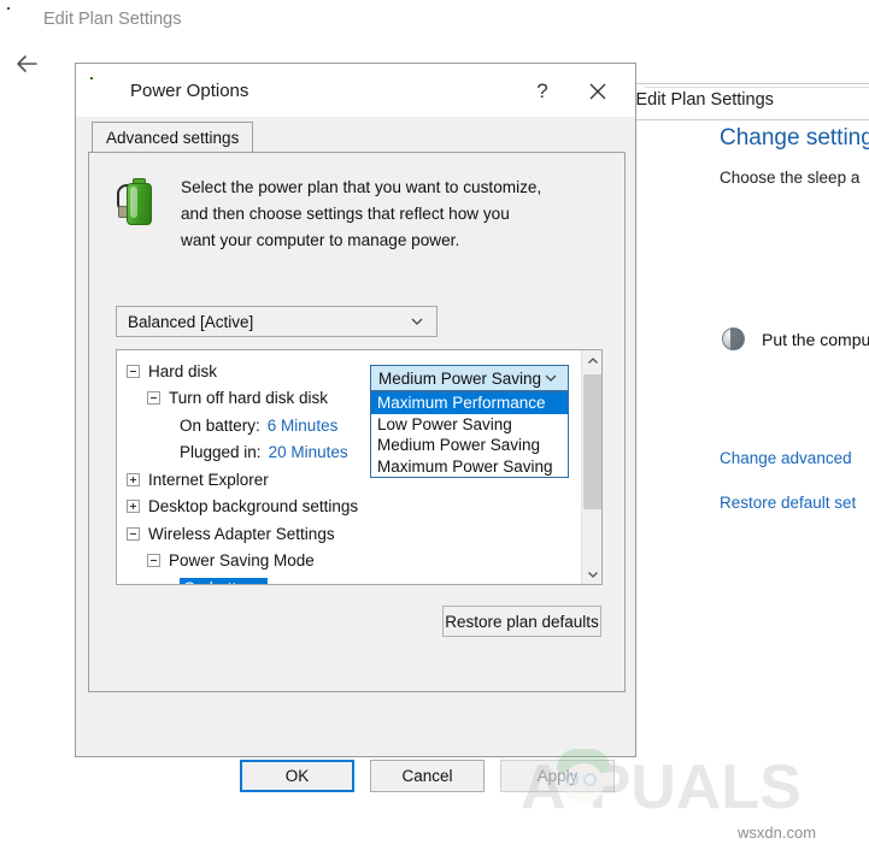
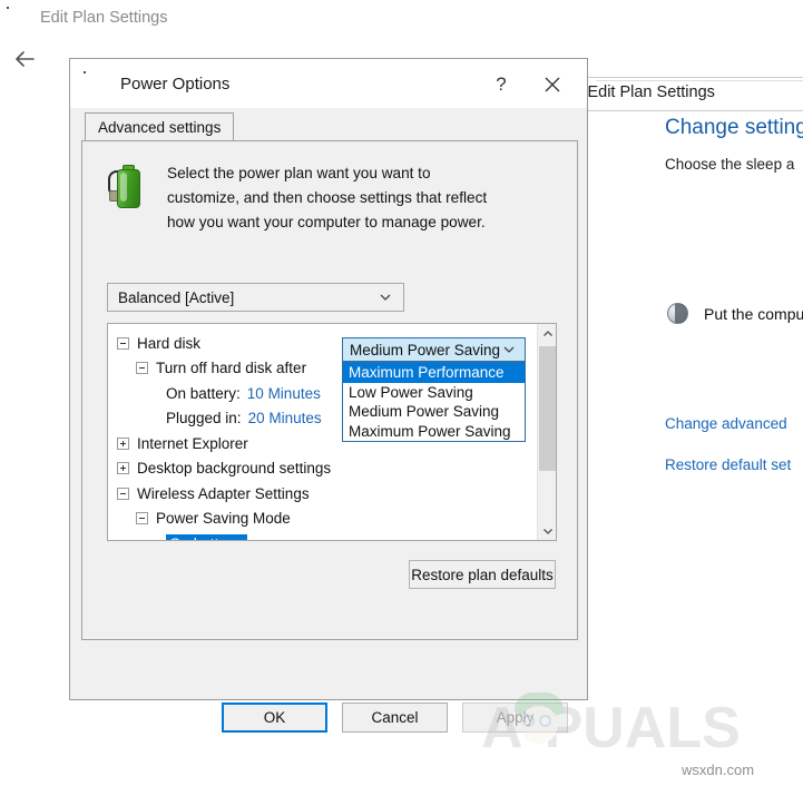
  Edit Plan Settings
  Edit Plan Settings
  Change setting
  Choose the sleep a
  Put the compu
  Change advanced
  Restore default set
  Power Options
  ?
  Advanced settings
- Select the power plan that you want to customize, and then choose settings that reflect how you want your computer to manage power.
+ Select the power plan want you want to customize, and then choose settings that reflect how you want your computer to manage power.
  Balanced [Active]
  Hard disk
- Turn off hard disk disk
+ Turn off hard disk after
  On battery:
- 6 Minutes
+ 10 Minutes
  Plugged in:
  20 Minutes
  Internet Explorer
  Desktop background settings
  Wireless Adapter Settings
  Power Saving Mode
  Medium Power Saving
  Maximum Performance
  Low Power Saving
  Medium Power Saving
  Maximum Power Saving
  Restore plan defaults
  OK
  Cancel
  Apply
  A
  PUALS
  wsxdn.com
